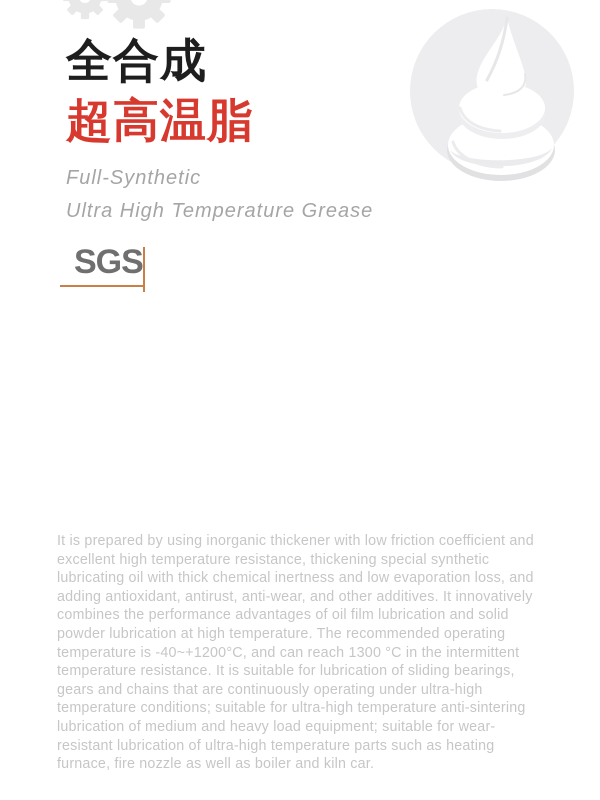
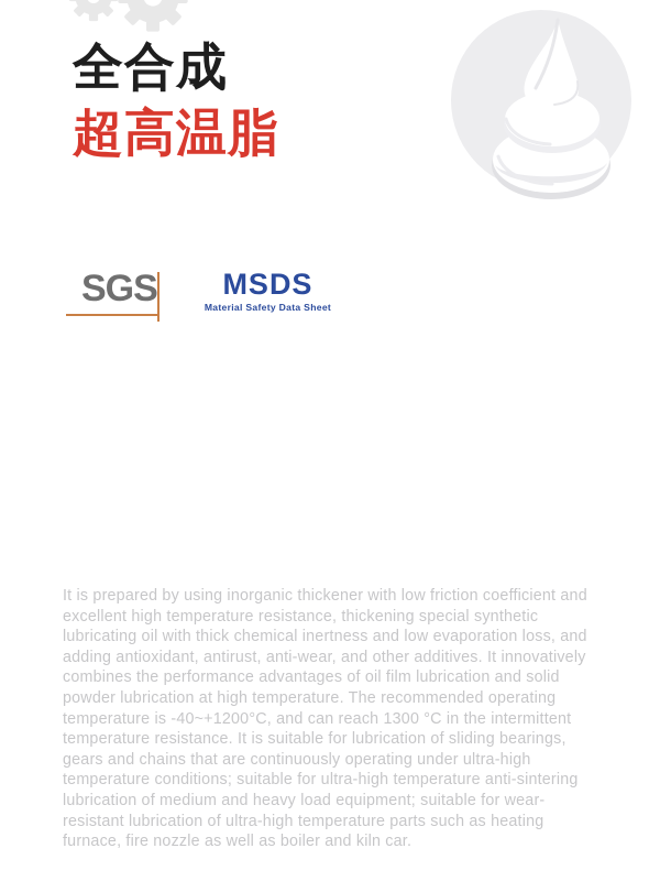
  全合成
  超高温脂
- Full-Synthetic
- Ultra High Temperature Grease
  SGS
+ MSDS
+ Material Safety Data Sheet
  It is prepared by using inorganic thickener with low friction coefficient and excellent high temperature resistance, thickening special synthetic lubricating oil with thick chemical inertness and low evaporation loss, and adding antioxidant, antirust, anti-wear, and other additives. It innovatively combines the performance advantages of oil film lubrication and solid powder lubrication at high temperature. The recommended operating temperature is -40~+1200°C, and can reach 1300 °C in the intermittent temperature resistance. It is suitable for lubrication of sliding bearings, gears and chains that are continuously operating under ultra-high temperature conditions; suitable for ultra-high temperature anti-sintering lubrication of medium and heavy load equipment; suitable for wear-resistant lubrication of ultra-high temperature parts such as heating furnace, fire nozzle as well as boiler and kiln car.
